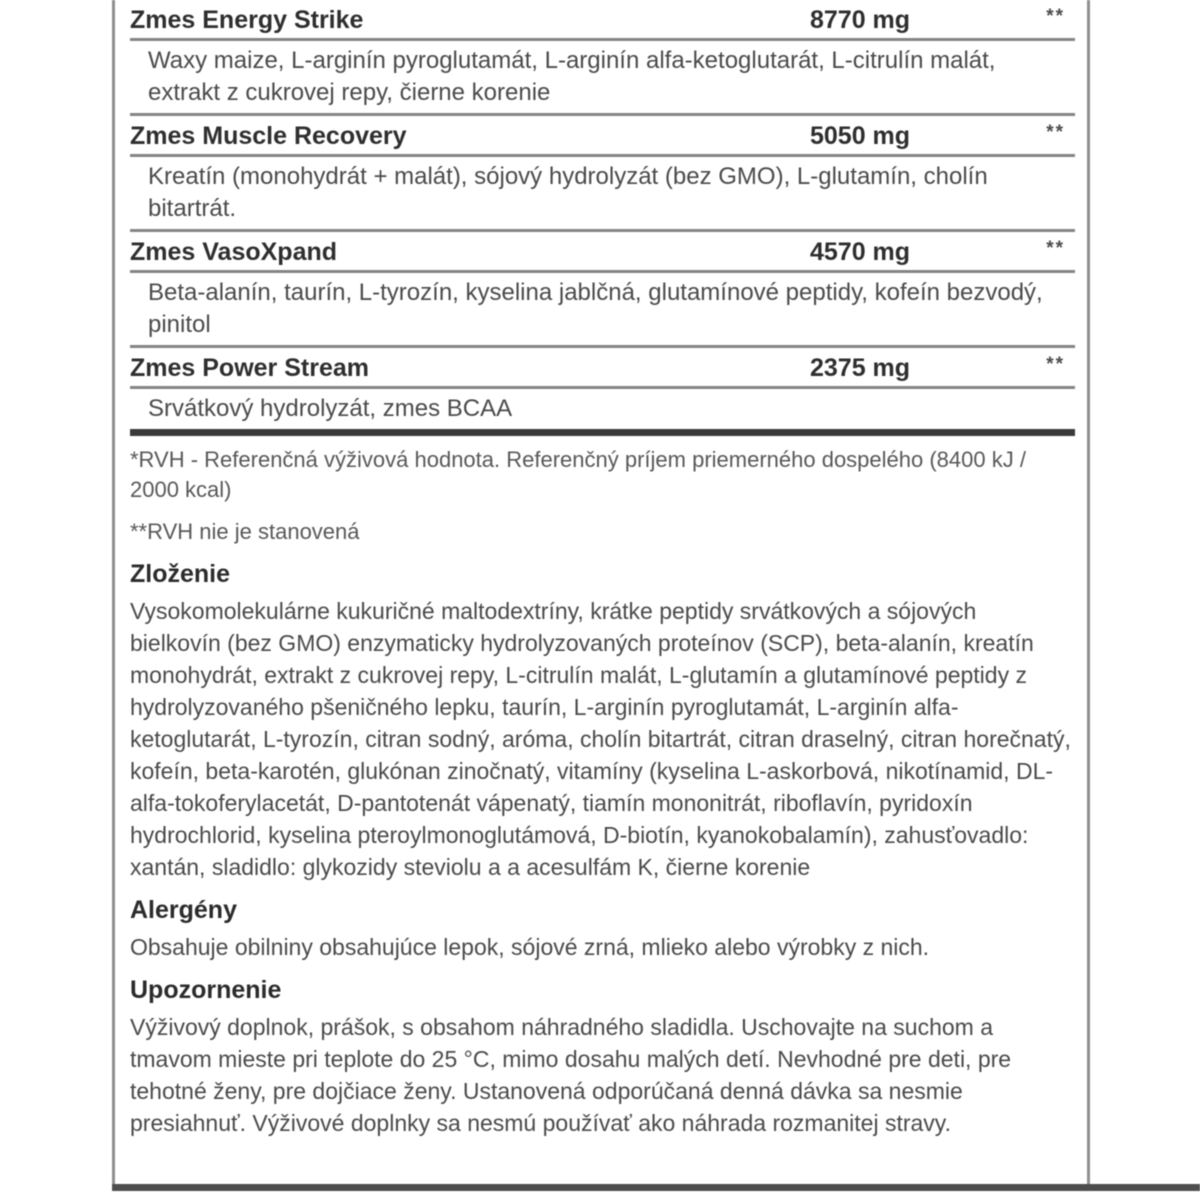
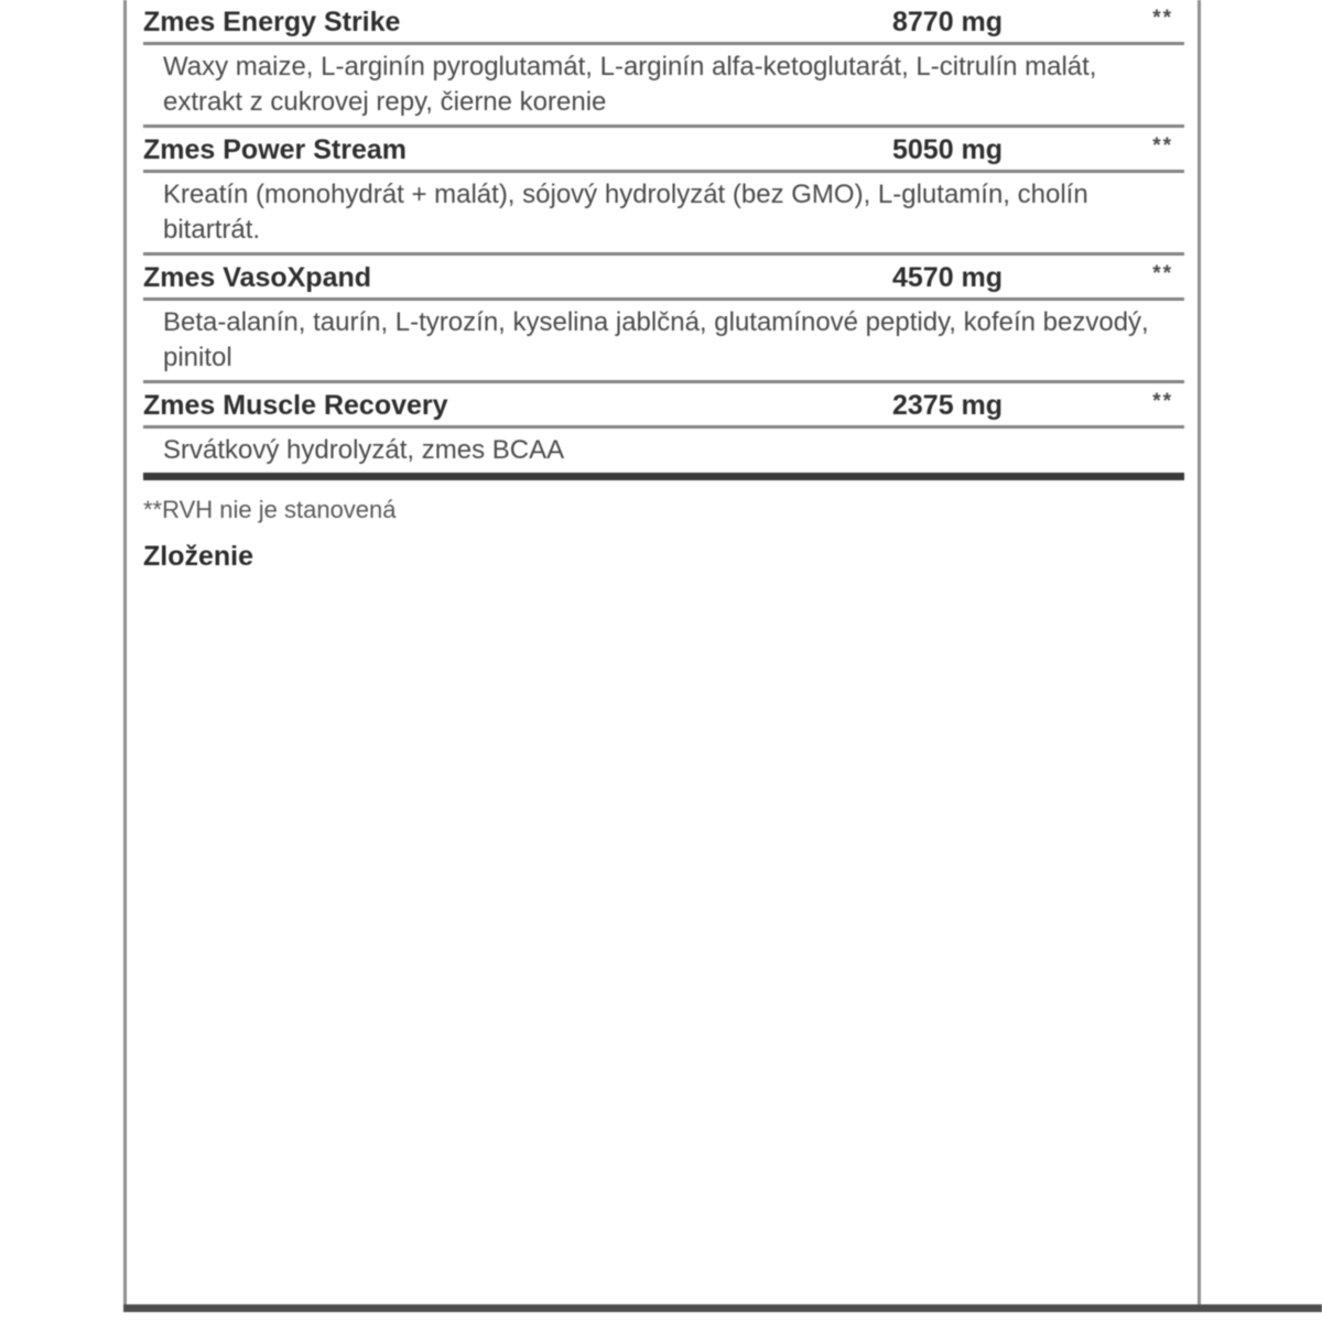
  Zmes Energy Strike
  8770 mg
  **
  Waxy maize, L-arginín pyroglutamát, L-arginín alfa-ketoglutarát, L-citrulín malát, extrakt z cukrovej repy, čierne korenie
- Zmes Muscle Recovery
+ Zmes Power Stream
  5050 mg
  **
  Kreatín (monohydrát + malát), sójový hydrolyzát (bez GMO), L-glutamín, cholín bitartrát.
  Zmes VasoXpand
  4570 mg
  **
  Beta-alanín, taurín, L-tyrozín, kyselina jablčná, glutamínové peptidy, kofeín bezvodý, pinitol
- Zmes Power Stream
+ Zmes Muscle Recovery
  2375 mg
  **
  Srvátkový hydrolyzát, zmes BCAA
- *RVH - Referenčná výživová hodnota. Referenčný príjem priemerného dospelého (8400 kJ / 2000 kcal)
  **RVH nie je stanovená
  Zloženie
- Vysokomolekulárne kukuričné maltodextríny, krátke peptidy srvátkových a sójových bielkovín (bez GMO) enzymaticky hydrolyzovaných proteínov (SCP), beta-alanín, kreatín monohydrát, extrakt z cukrovej repy, L-citrulín malát, L-glutamín a glutamínové peptidy z hydrolyzovaného pšeničného lepku, taurín, L-arginín pyroglutamát, L-arginín alfa-ketoglutarát, L-tyrozín, citran sodný, aróma, cholín bitartrát, citran draselný, citran horečnatý, kofeín, beta-karotén, glukónan zinočnatý, vitamíny (kyselina L-askorbová, nikotínamid, DL-alfa-tokoferylacetát, D-pantotenát vápenatý, tiamín mononitrát, riboflavín, pyridoxín hydrochlorid, kyselina pteroylmonoglutámová, D-biotín, kyanokobalamín), zahusťovadlo: xantán, sladidlo: glykozidy steviolu a a acesulfám K, čierne korenie
- Alergény
- Obsahuje obilniny obsahujúce lepok, sójové zrná, mlieko alebo výrobky z nich.
- Upozornenie
- Výživový doplnok, prášok, s obsahom náhradného sladidla. Uschovajte na suchom a tmavom mieste pri teplote do 25 °C, mimo dosahu malých detí. Nevhodné pre deti, pre tehotné ženy, pre dojčiace ženy. Ustanovená odporúčaná denná dávka sa nesmie presiahnuť. Výživové doplnky sa nesmú používať ako náhrada rozmanitej stravy.
